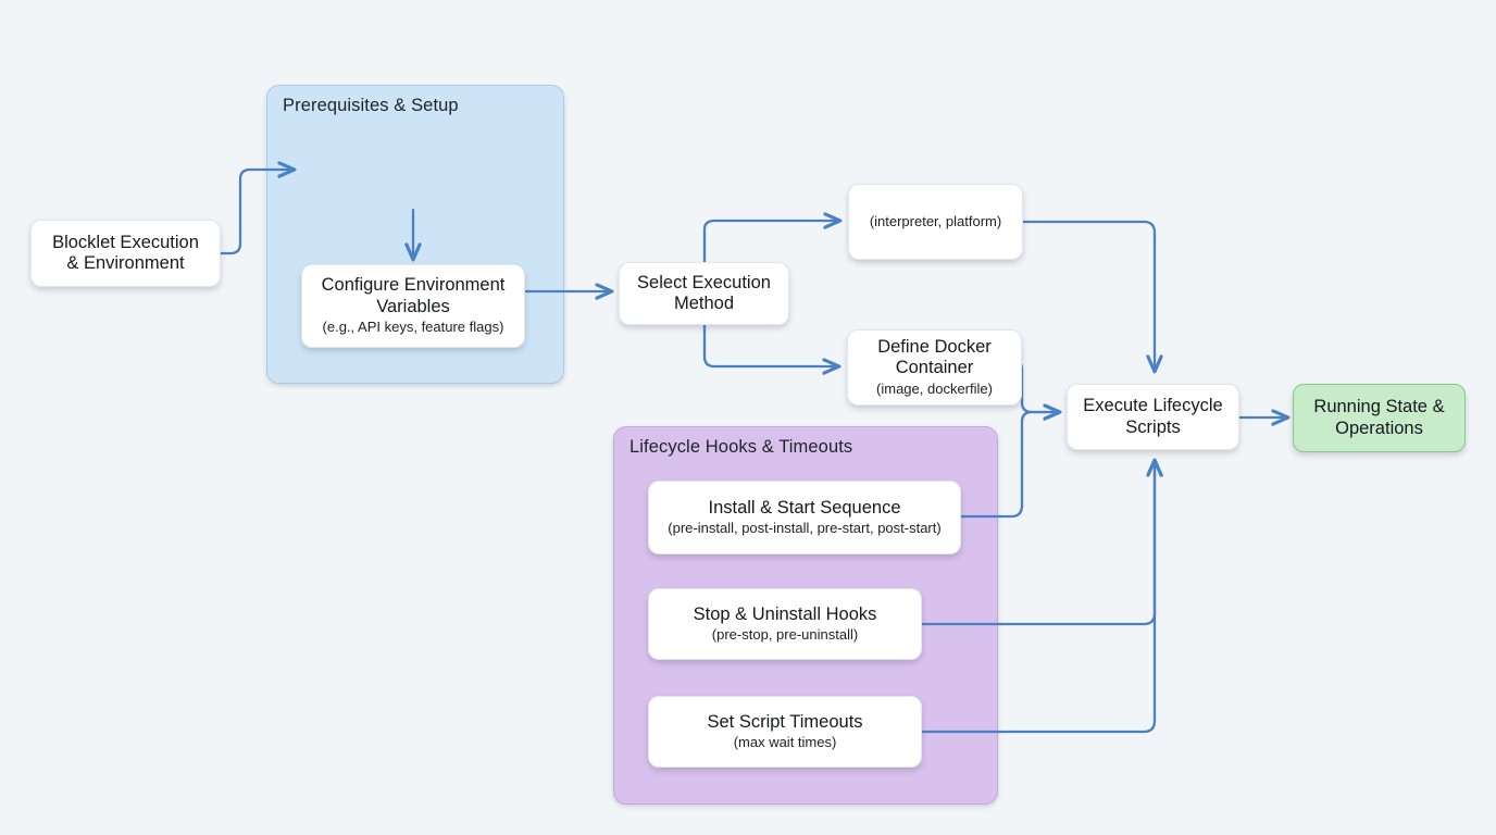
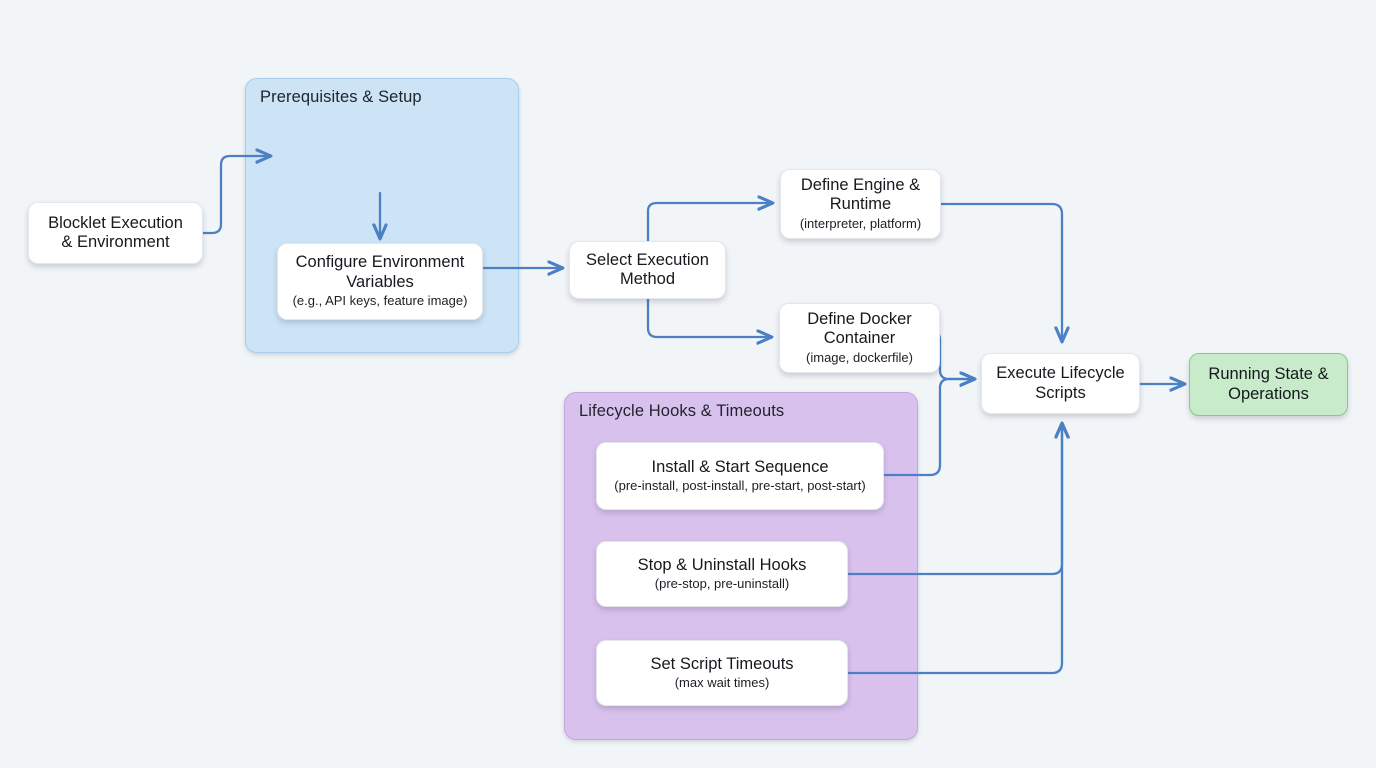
  Prerequisites & Setup
  Lifecycle Hooks & Timeouts
  Blocklet Execution
  & Environment
  Configure Environment
  Variables
- (e.g., API keys, feature flags)
+ (e.g., API keys, feature image)
  Select Execution
  Method
+ Define Engine &
+ Runtime
  (interpreter, platform)
  Define Docker
  Container
  (image, dockerfile)
  Install & Start Sequence
  (pre-install, post-install, pre-start, post-start)
  Stop & Uninstall Hooks
  (pre-stop, pre-uninstall)
  Set Script Timeouts
  (max wait times)
  Execute Lifecycle
  Scripts
  Running State &
  Operations
